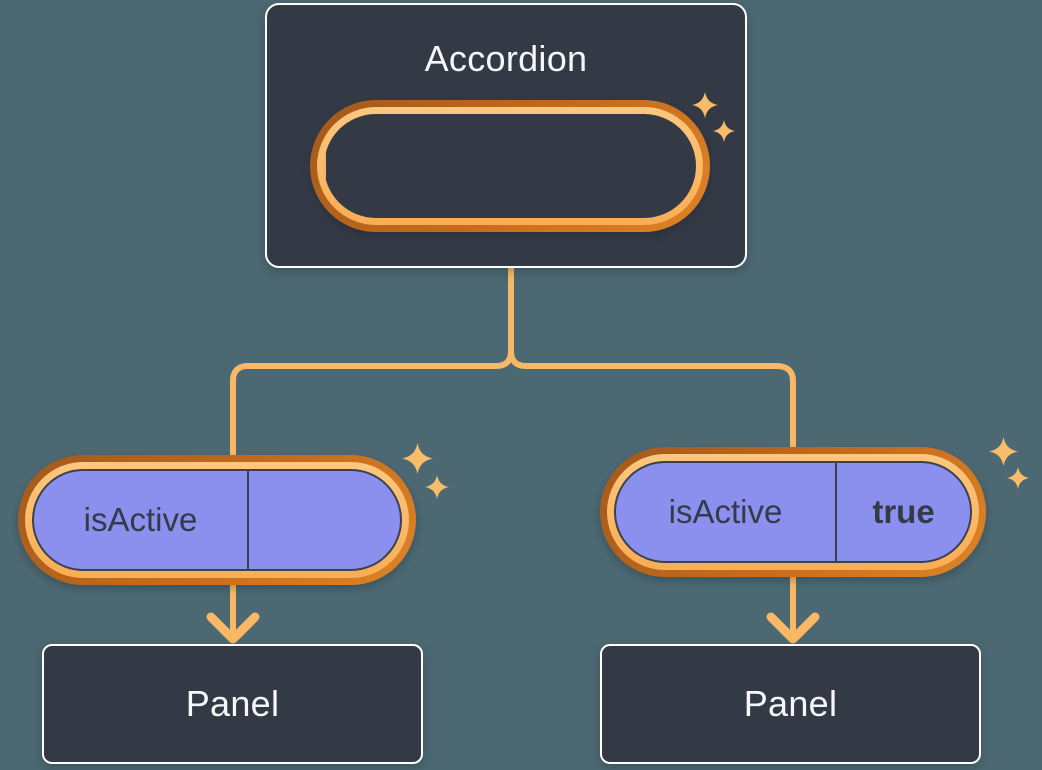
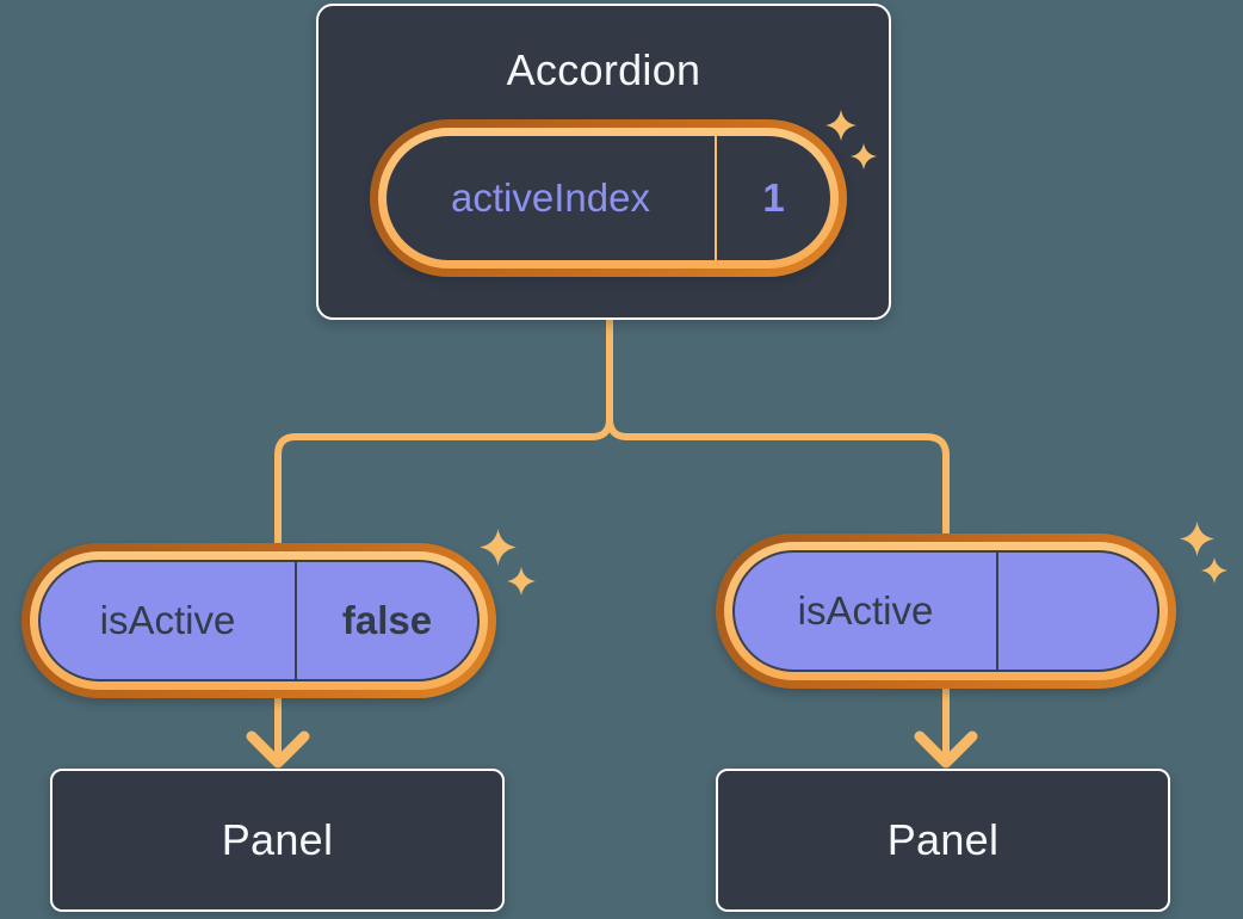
  Accordion
+ activeIndex
+ 1
  isActive
+ false
  isActive
- true
  Panel
  Panel
